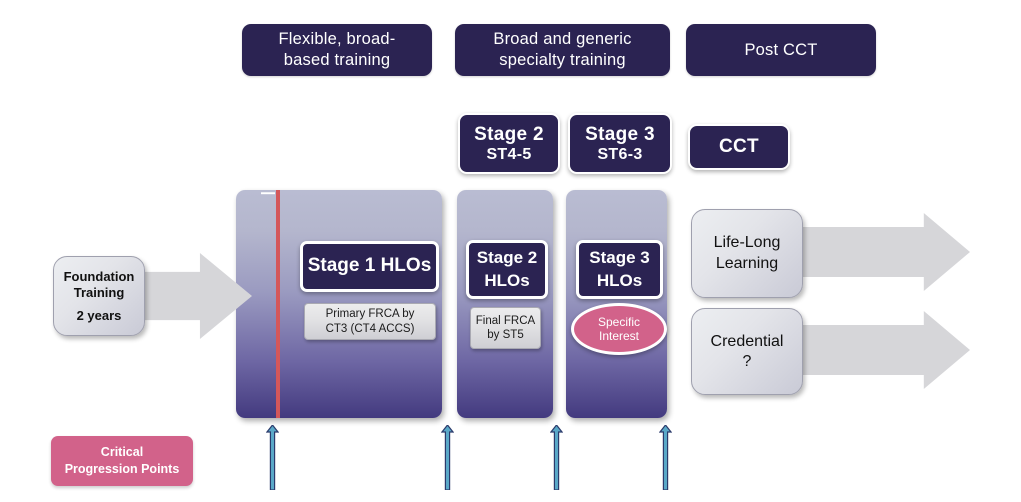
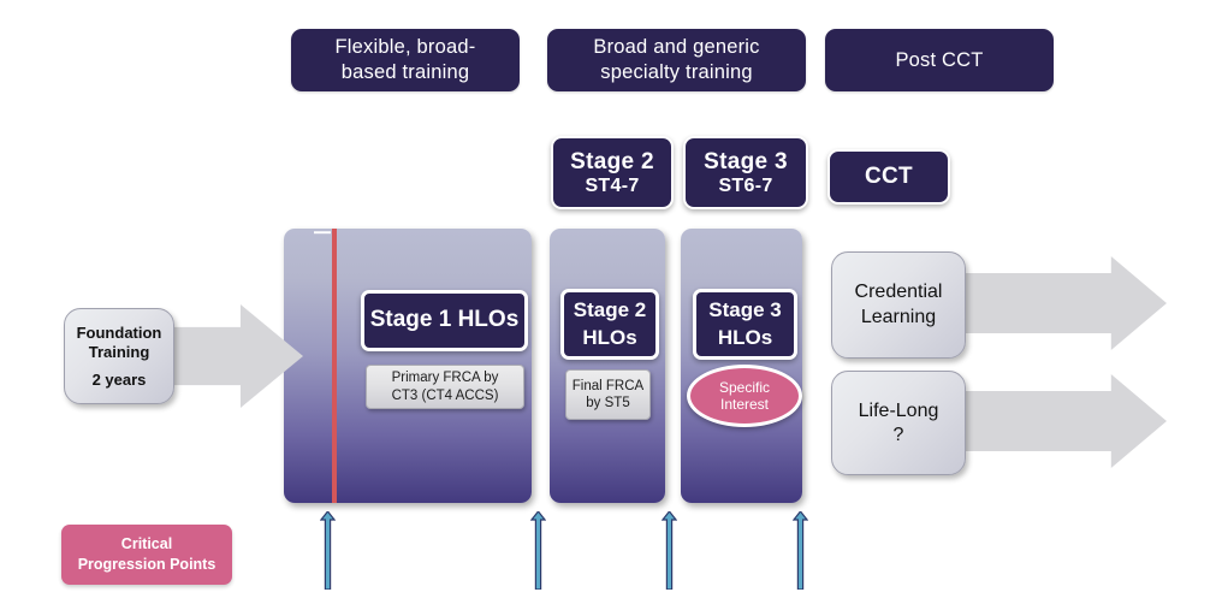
  Flexible, broad-
  based training
  Broad and generic
  specialty training
  Post CCT
  Stage 2
- ST4-5
+ ST4-7
  Stage 3
- ST6-3
+ ST6-7
  CCT
  Foundation
  Training
  2 years
  Stage 1 HLOs
  Primary FRCA by
  CT3 (CT4 ACCS)
  Stage 2
  HLOs
  Final FRCA
  by ST5
  Stage 3
  HLOs
  Specific
  Interest
- Life-Long
+ Credential
  Learning
- Credential
+ Life-Long
  ?
  Critical
  Progression Points
